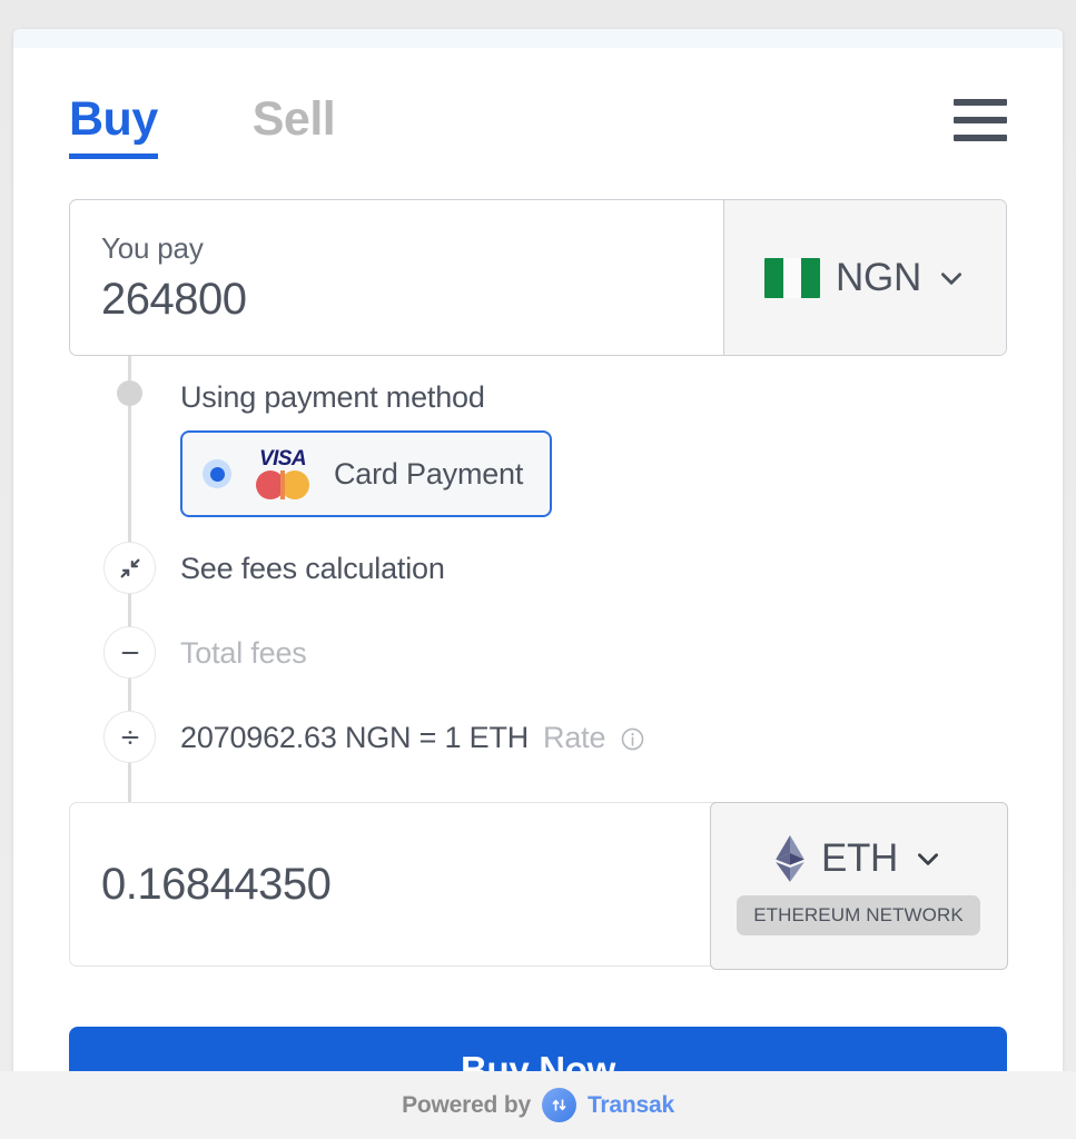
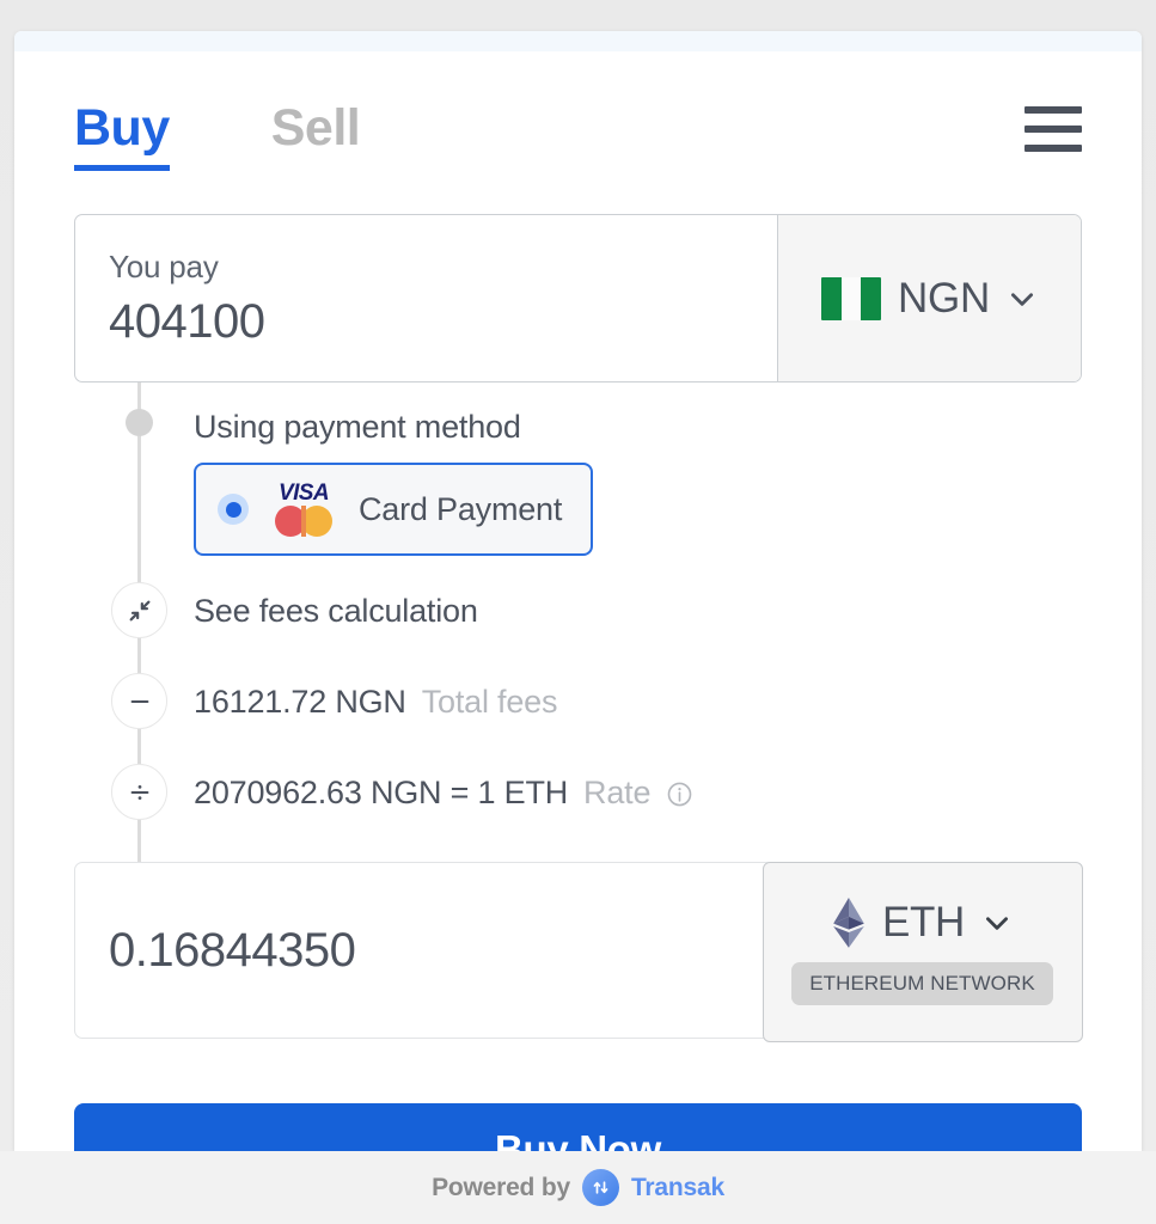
  Buy
  Sell
  You pay
- 264800
+ 404100
  NGN
  Using payment method
  VISA
  Card Payment
  See fees calculation
+ 16121.72 NGN
  Total fees
  2070962.63 NGN = 1 ETH
  Rate
  0.16844350
  ETH
  ETHEREUM NETWORK
  Buy Now
  Powered by
  Transak
